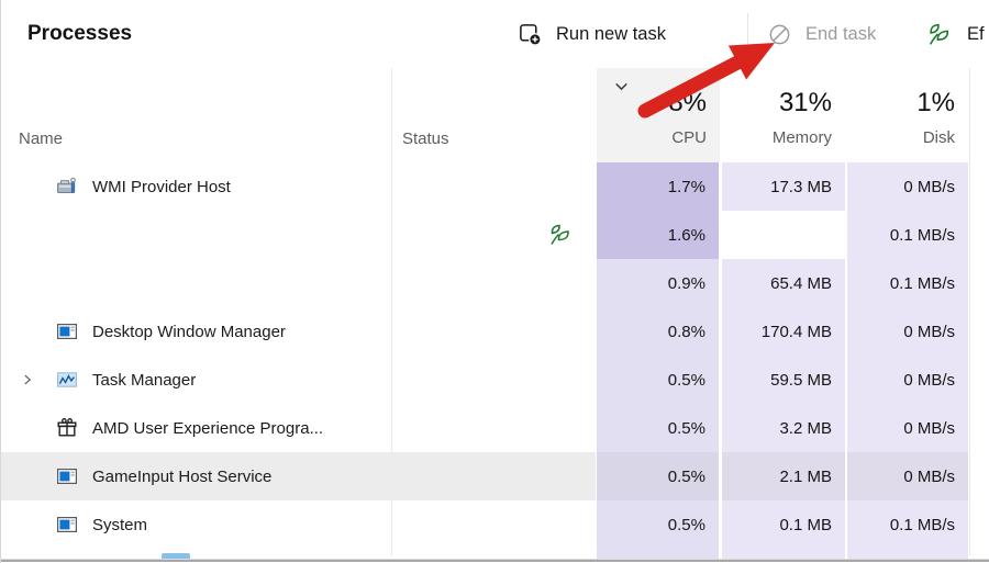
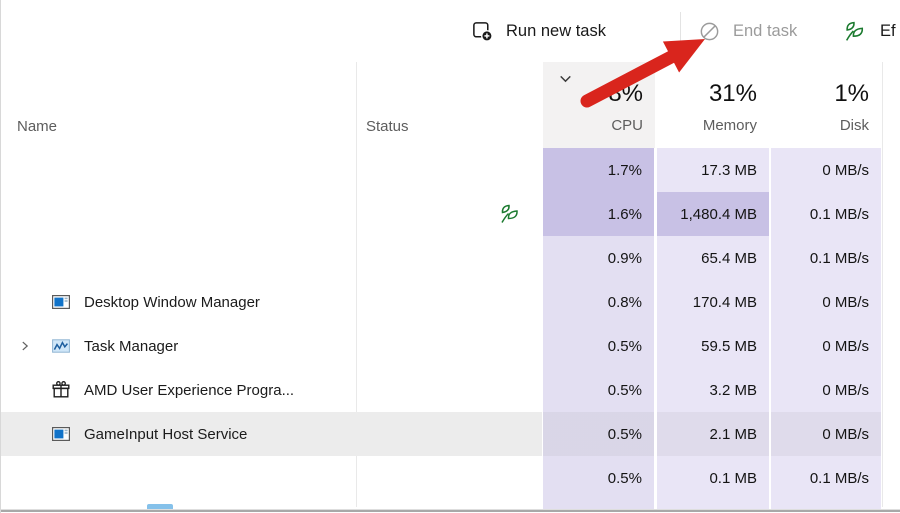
- Processes
  Run new task
  End task
  Ef
  Name
  Status
  CPU
  31%
  Memory
  1%
  Disk
- WMI Provider Host
  1.7%
  17.3 MB
  0 MB/s
  1.6%
+ 1,480.4 MB
  0.1 MB/s
  0.9%
  65.4 MB
  0.1 MB/s
  Desktop Window Manager
  0.8%
  170.4 MB
  0 MB/s
  Task Manager
  0.5%
  59.5 MB
  0 MB/s
  AMD User Experience Progra...
  0.5%
  3.2 MB
  0 MB/s
  GameInput Host Service
  0.5%
  2.1 MB
  0 MB/s
- System
  0.5%
  0.1 MB
  0.1 MB/s
